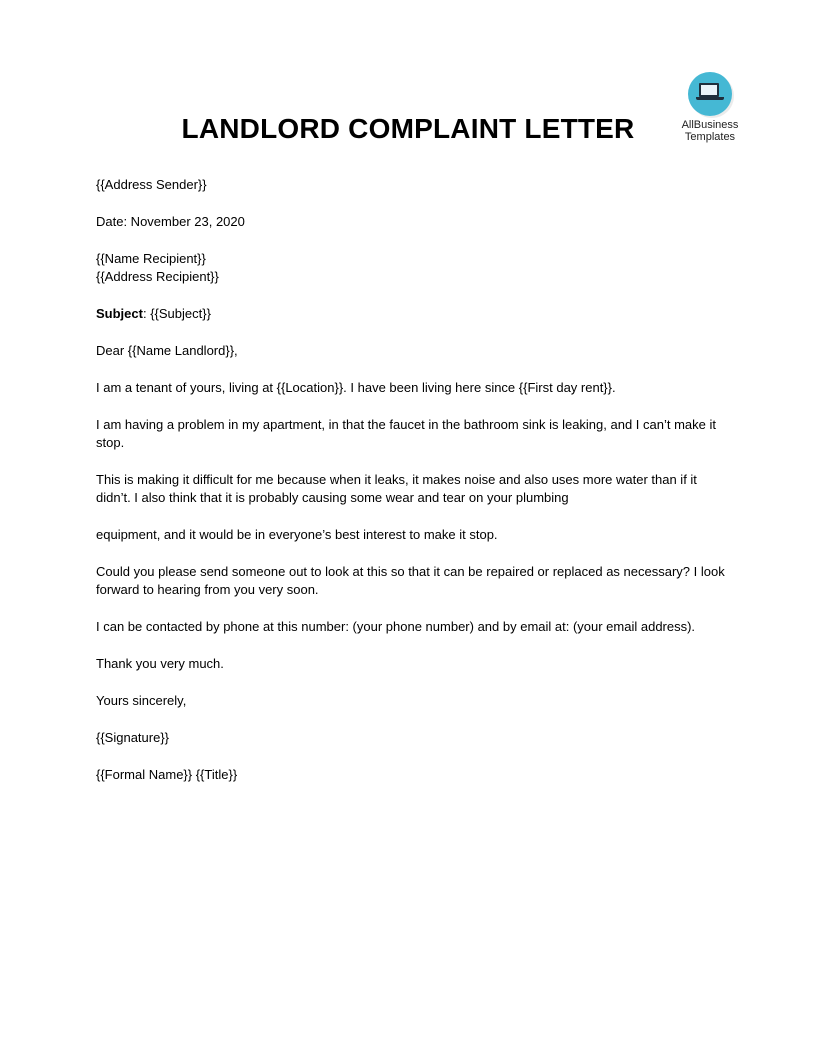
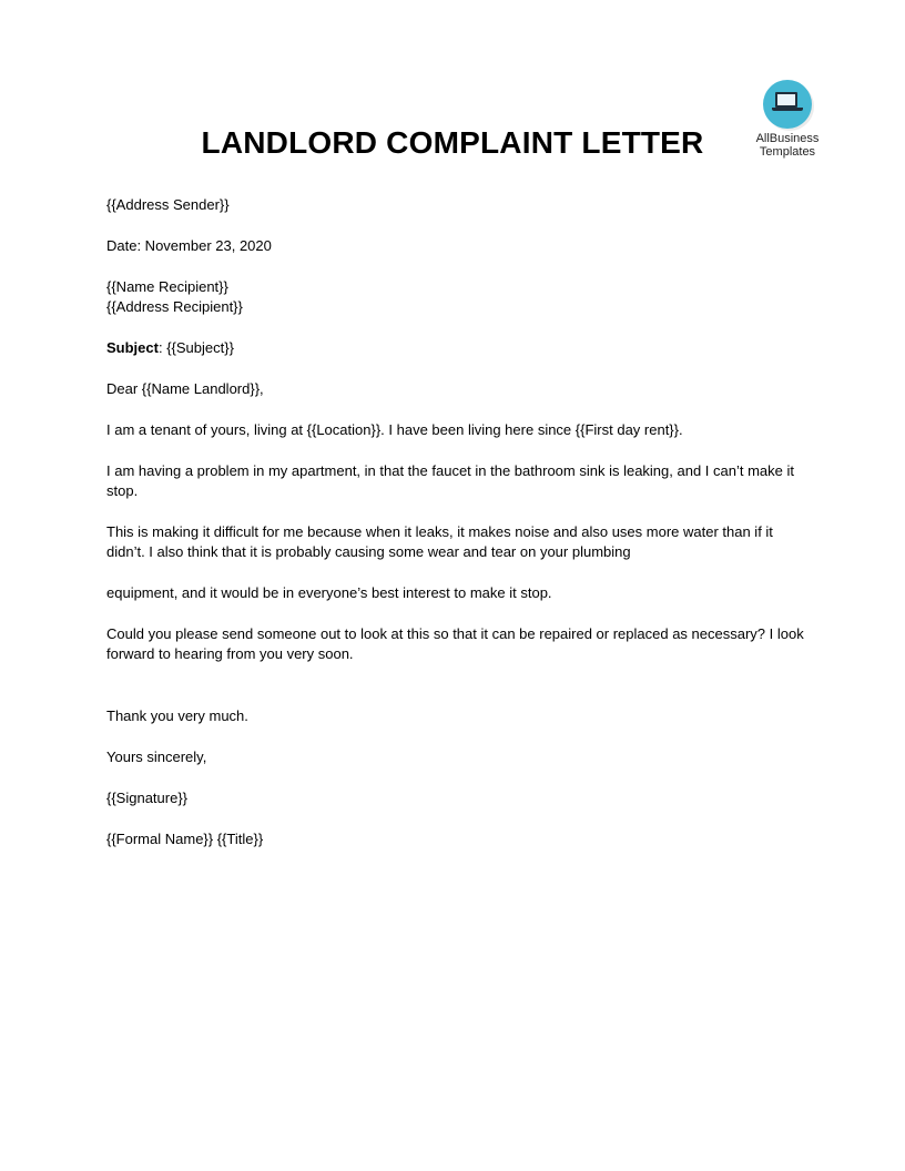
  AllBusiness
  Templates
  LANDLORD COMPLAINT LETTER
  {{Address Sender}}
  Date: November 23, 2020
  {{Name Recipient}}
  {{Address Recipient}}
  Subject: {{Subject}}
  Dear {{Name Landlord}},
  I am a tenant of yours, living at {{Location}}. I have been living here since {{First day rent}}.
  I am having a problem in my apartment, in that the faucet in the bathroom sink is leaking, and I can’t make it stop.
  This is making it difficult for me because when it leaks, it makes noise and also uses more water than if it didn’t. I also think that it is probably causing some wear and tear on your plumbing
  equipment, and it would be in everyone’s best interest to make it stop.
  Could you please send someone out to look at this so that it can be repaired or replaced as necessary? I look forward to hearing from you very soon.
- I can be contacted by phone at this number: (your phone number) and by email at: (your email address).
  Thank you very much.
  Yours sincerely,
  {{Signature}}
  {{Formal Name}} {{Title}}
